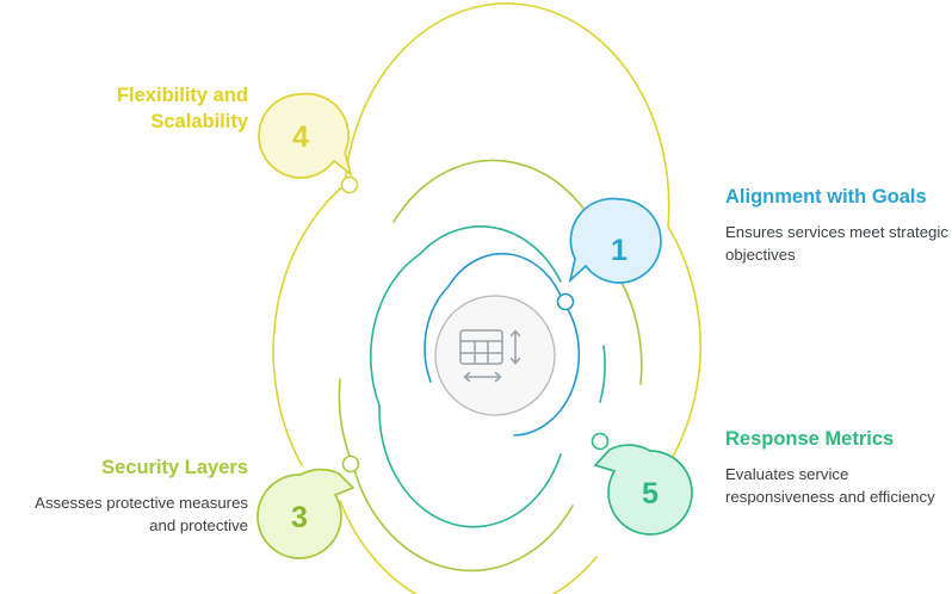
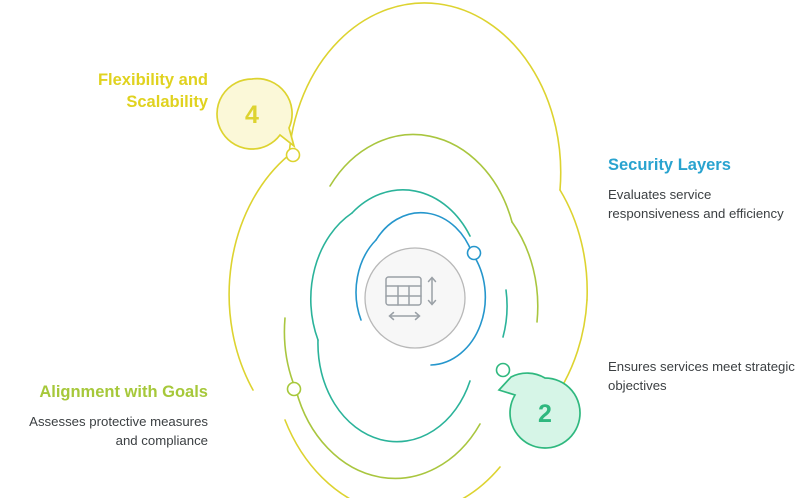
- 1
- 5
+ 2
- 3
  4
  Flexibility and Scalability
- Alignment with Goals
+ Security Layers
- Ensures services meet strategic objectives
+ Evaluates service responsiveness and efficiency
- Response Metrics
- Evaluates service responsiveness and efficiency
+ Ensures services meet strategic objectives
- Security Layers
+ Alignment with Goals
- Assesses protective measures and protective
+ Assesses protective measures and compliance
